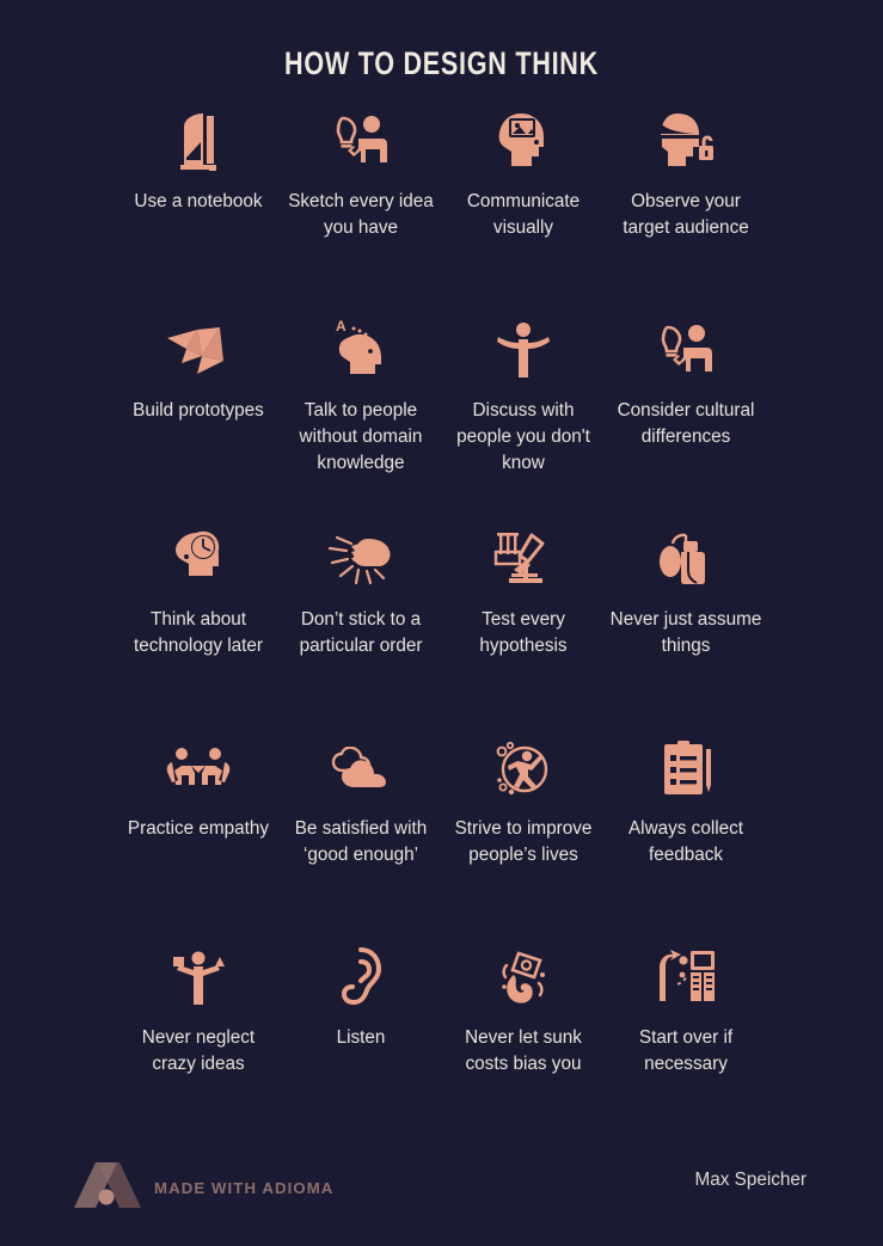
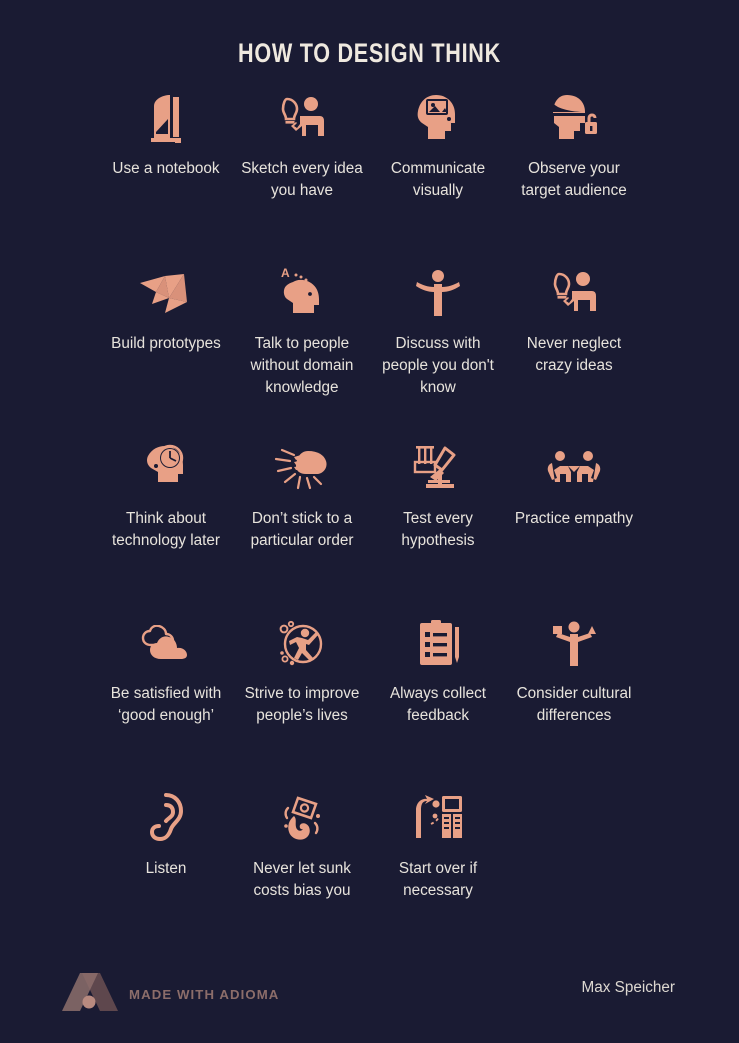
  HOW TO DESIGN THINK
  Use a notebook
  Sketch every idea you have
  Communicate visually
  Observe your target audience
  Build prototypes
  A
  Talk to people without domain knowledge
  Discuss with people you don't know
- Consider cultural differences
+ Never neglect crazy ideas
  Think about technology later
  Don’t stick to a particular order
  Test every hypothesis
- Never just assume things
  Practice empathy
  Be satisfied with ‘good enough’
  Strive to improve people’s lives
  Always collect feedback
- Never neglect crazy ideas
+ Consider cultural differences
  Listen
  Never let sunk costs bias you
  Start over if necessary
  MADE WITH ADIOMA
  Max Speicher
